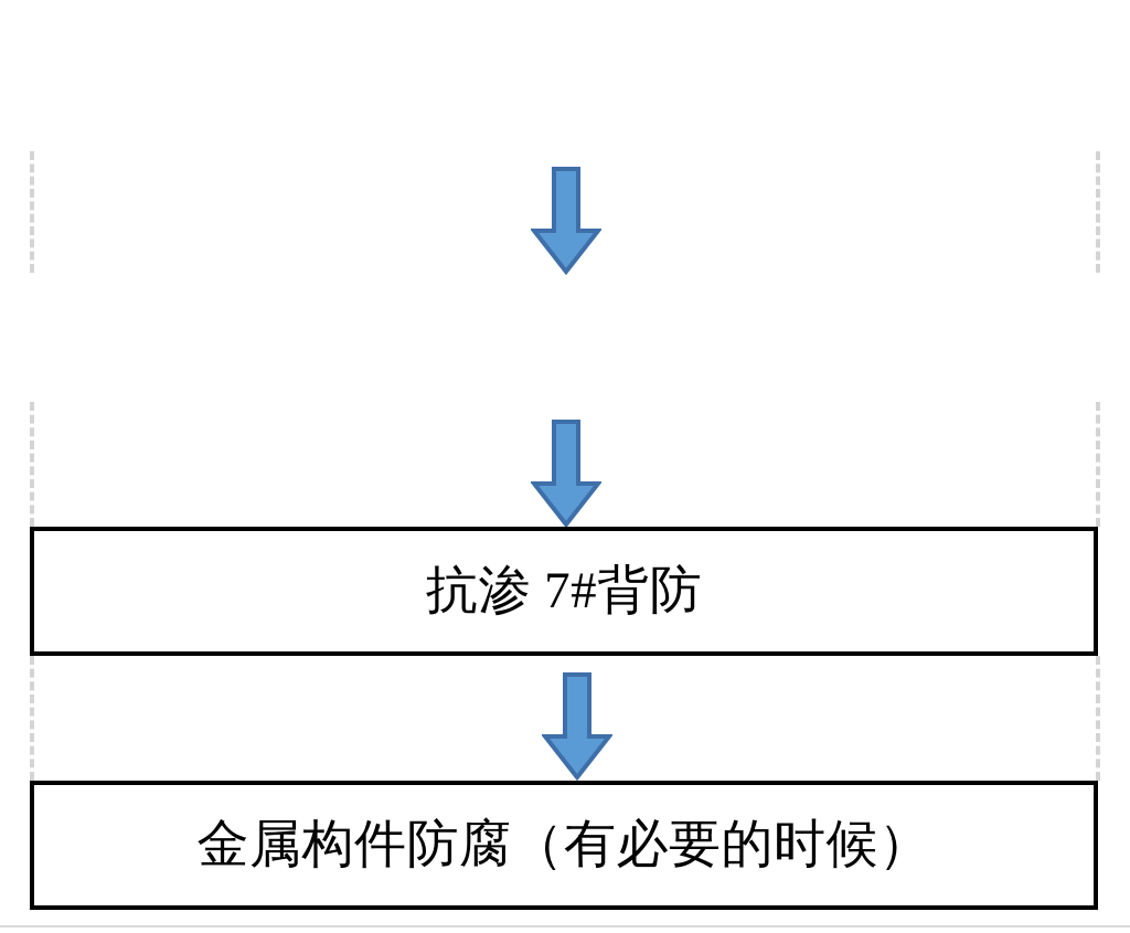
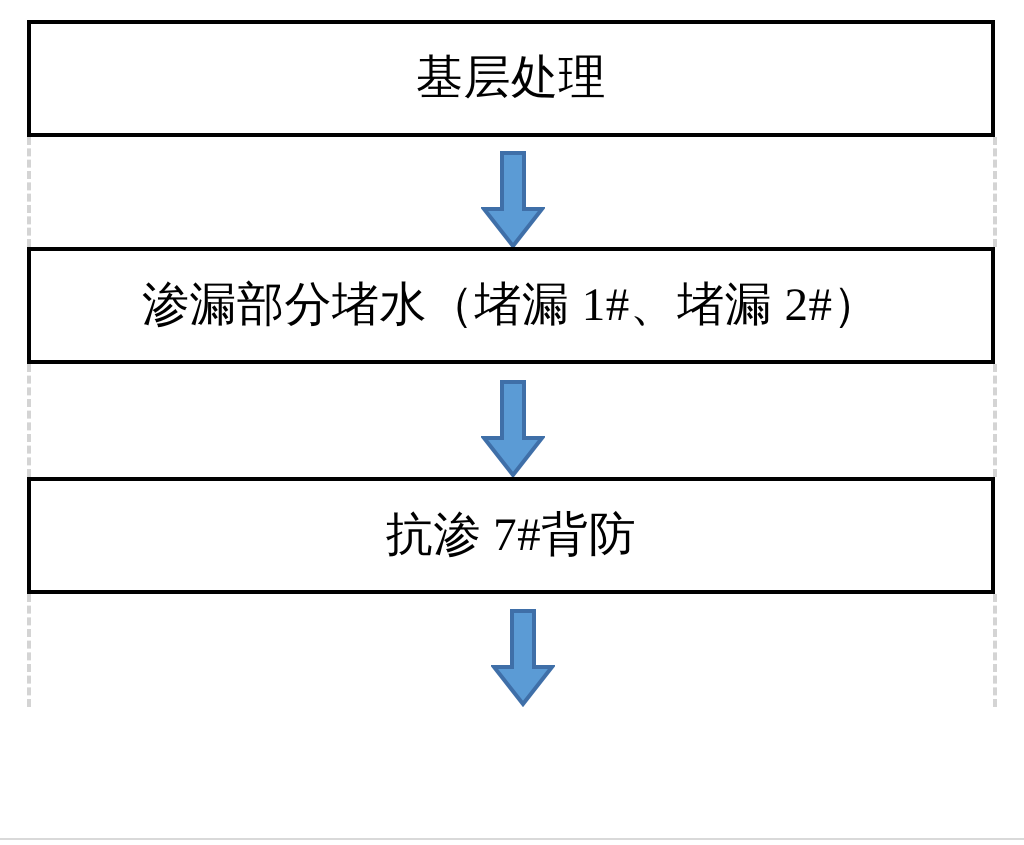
+ 基层处理
+ 渗漏部分堵水（堵漏 1#、堵漏 2#）
  抗渗 7#背防
- 金属构件防腐（有必要的时候）
